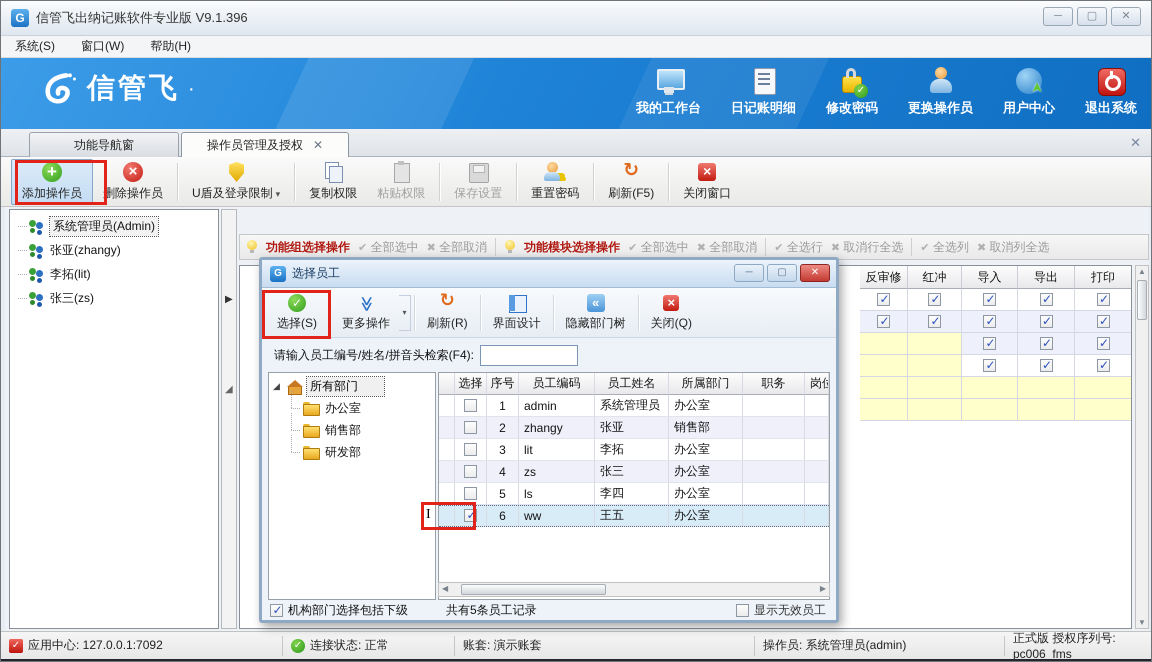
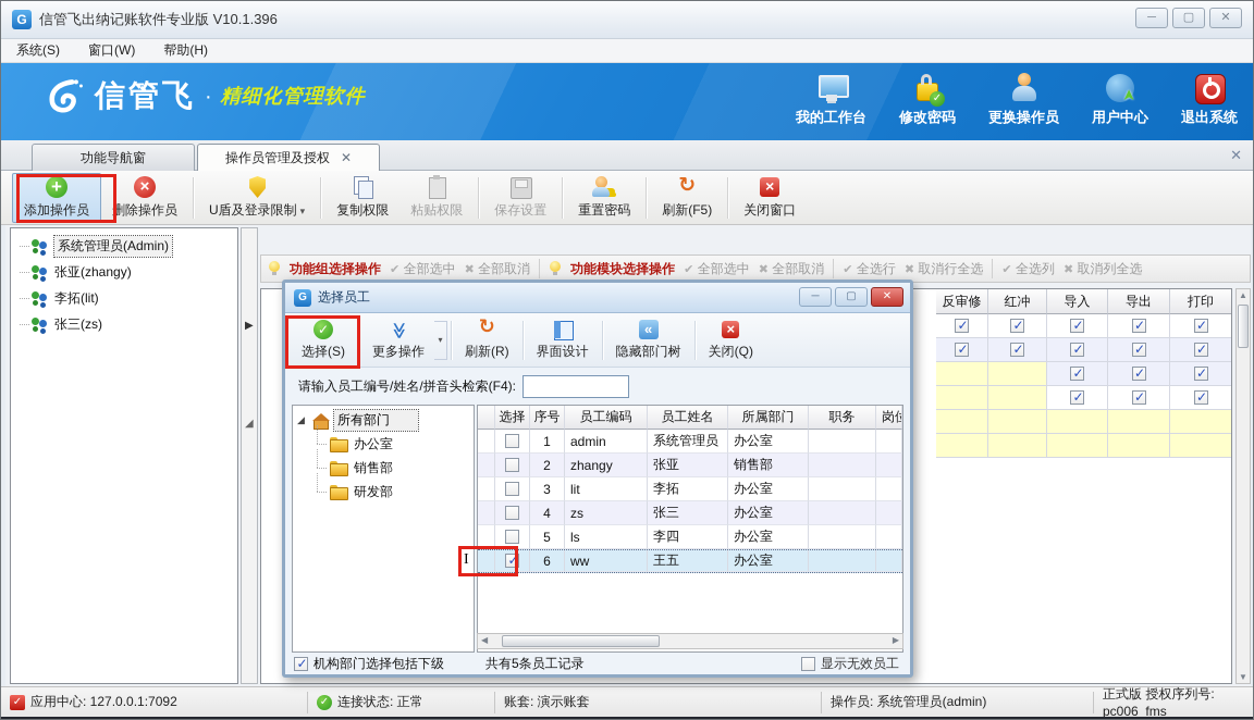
  G
- 信管飞出纳记账软件专业版 V9.1.396
+ 信管飞出纳记账软件专业版 V10.1.396
  ─
  ▢
  ✕
  系统(S)
  窗口(W)
  帮助(H)
  信管飞
  ·
+ 精细化管理软件
  我的工作台
- 日记账明细
  修改密码
  更换操作员
  用户中心
  退出系统
  功能导航窗
  操作员管理及授权 ✕
  ✕
  添加操作员
  删除操作员
  U盾及登录限制 ▾
  复制权限
  粘贴权限
  保存设置
  重置密码
  刷新(F5)
  关闭窗口
  系统管理员(Admin)
  张亚(zhangy)
  李拓(lit)
  张三(zs)
  ▶
  ◢
  功能组选择操作
  ✔ 全部选中
  ✖ 全部取消
  功能模块选择操作
  ✔ 全部选中
  ✖ 全部取消
  ✔ 全选行
  ✖ 取消行全选
  ✔ 全选列
  ✖ 取消列全选
  反审修
  红冲
  导入
  导出
  打印
  ▲
  ▼
  G
  选择员工
  ─
  ▢
  ✕
  选择(S)
  更多操作
  ▾
  刷新(R)
  界面设计
  隐藏部门树
  关闭(Q)
  请输入员工编号/姓名/拼音头检索(F4):
  ◢
  所有部门
  办公室
  销售部
  研发部
  选择
  序号
  员工编码
  员工姓名
  所属部门
  职务
  岗位
  1
  admin
  系统管理员
  办公室
  2
  zhangy
  张亚
  销售部
  3
  lit
  李拓
  办公室
  4
  zs
  张三
  办公室
  5
  ls
  李四
  办公室
  6
  ww
  王五
  办公室
  ◀
  ▶
  机构部门选择包括下级
  共有5条员工记录
  显示无效员工
  I
  ✓
  应用中心: 127.0.0.1:7092
  ✓
  连接状态: 正常
  账套: 演示账套
  操作员: 系统管理员(admin)
  正式版 授权序列号: pc006_fms
